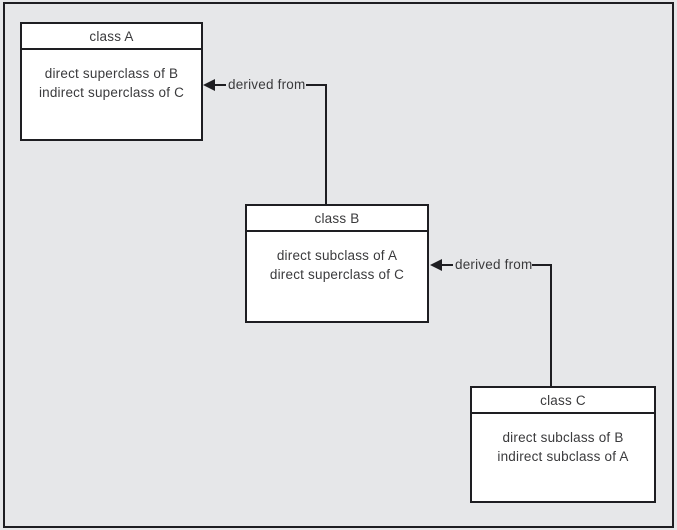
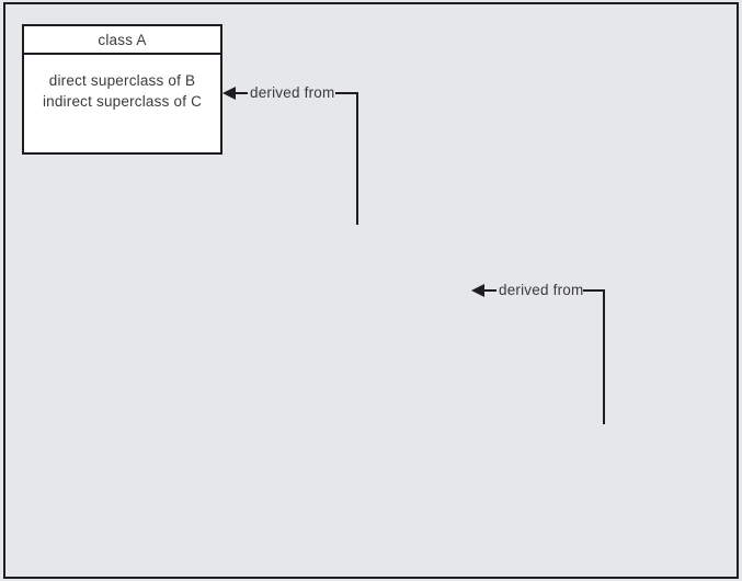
  class A
  direct superclass of B
  indirect superclass of C
- class B
- direct subclass of A
- direct superclass of C
- class C
- direct subclass of B
- indirect subclass of A
  derived from
  derived from
